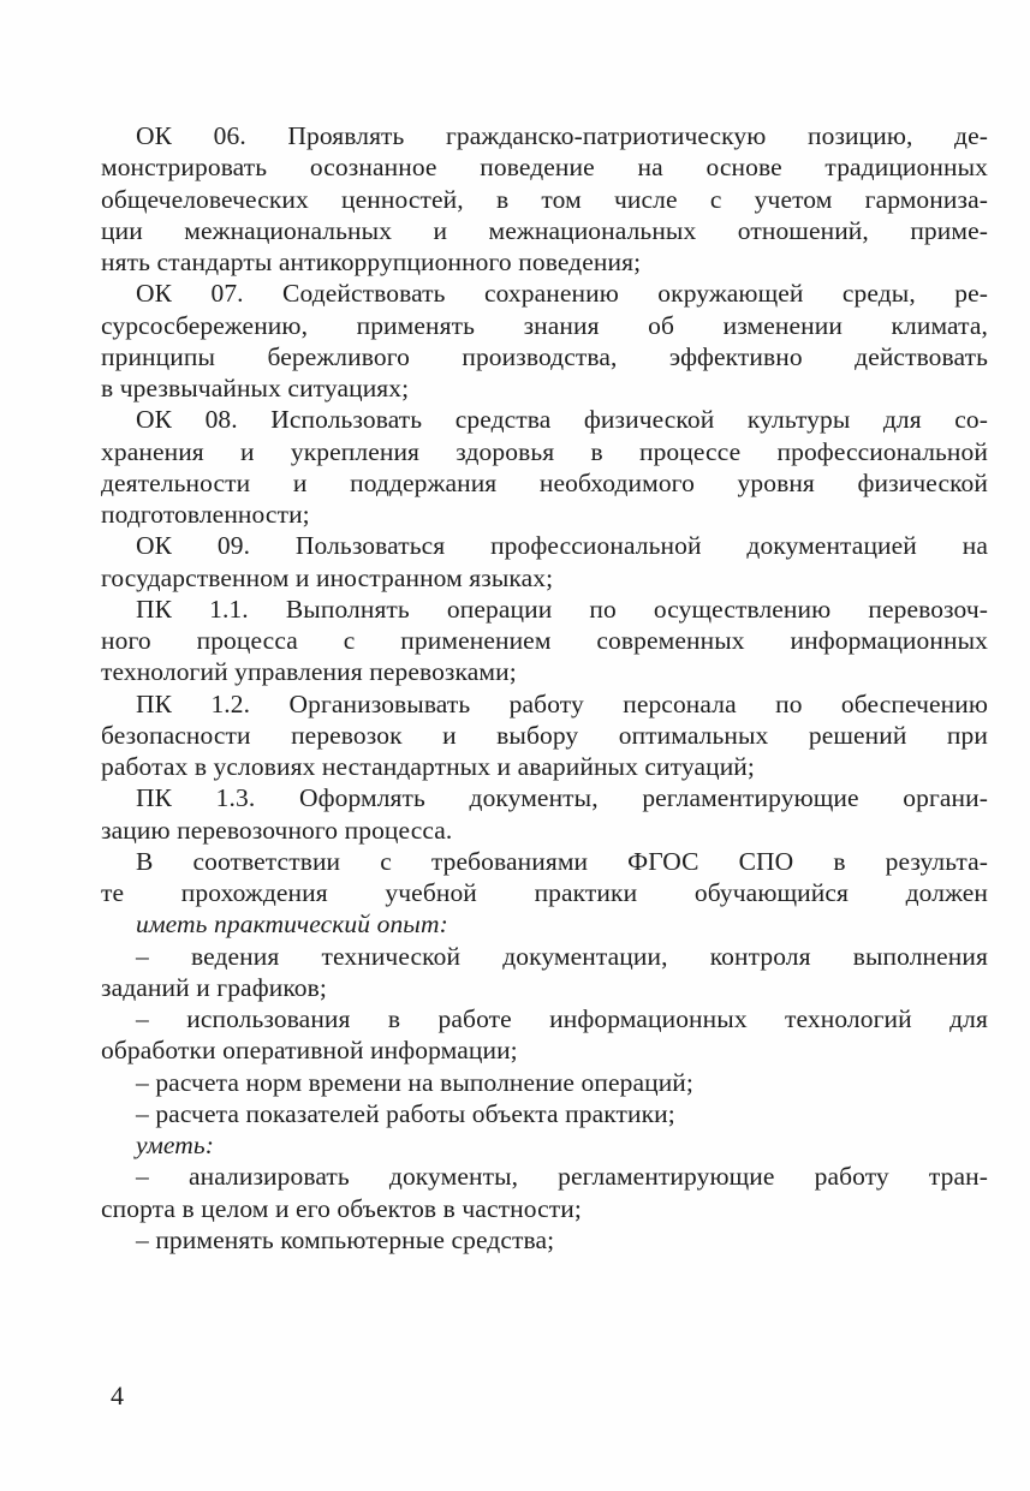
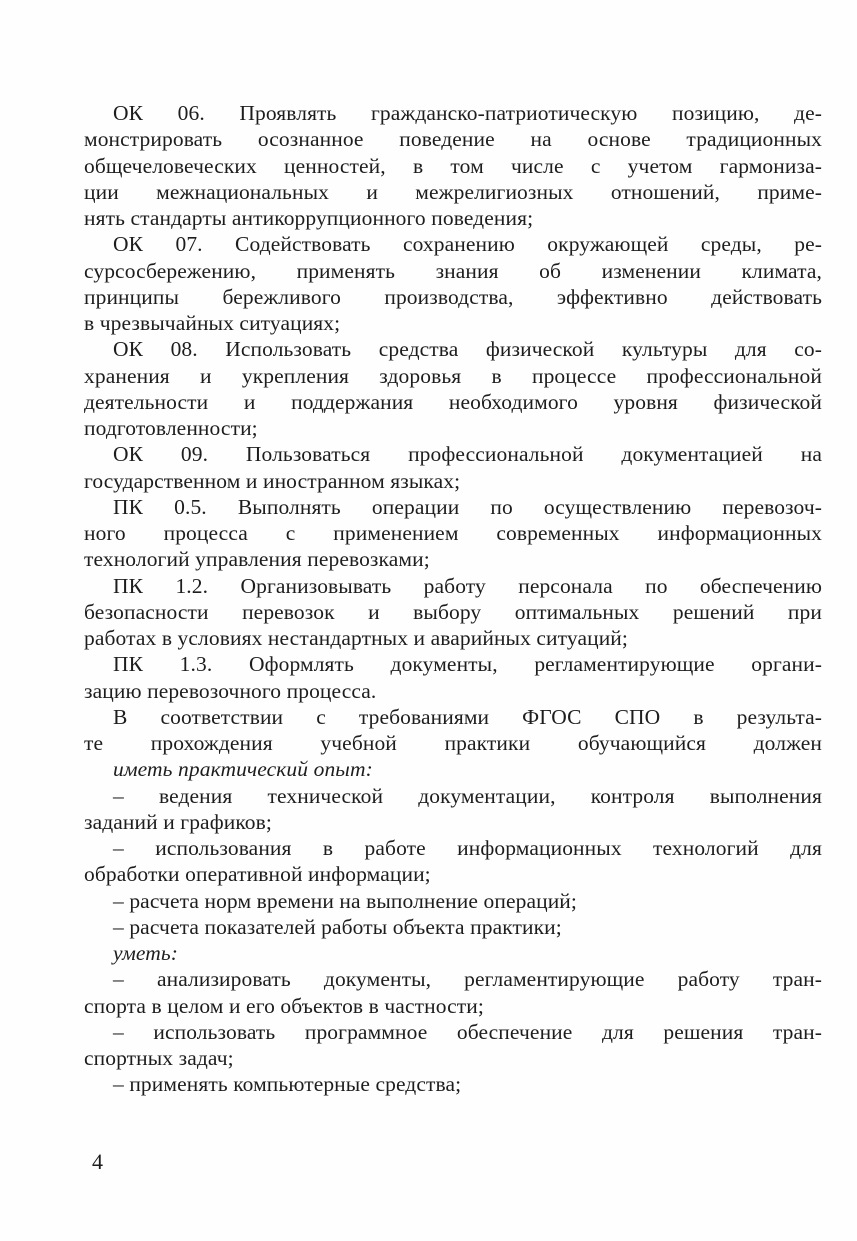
  ОК 06. Проявлять гражданско-патриотическую позицию, де-
  монстрировать осознанное поведение на основе традиционных
  общечеловеческих ценностей, в том числе с учетом гармониза-
- ции межнациональных и межнациональных отношений, приме-
+ ции межнациональных и межрелигиозных отношений, приме-
  нять стандарты антикоррупционного поведения;
  ОК 07. Содействовать сохранению окружающей среды, ре-
  сурсосбережению, применять знания об изменении климата,
  принципы бережливого производства, эффективно действовать
  в чрезвычайных ситуациях;
  ОК 08. Использовать средства физической культуры для со-
  хранения и укрепления здоровья в процессе профессиональной
  деятельности и поддержания необходимого уровня физической
  подготовленности;
  ОК 09. Пользоваться профессиональной документацией на
  государственном и иностранном языках;
- ПК 1.1. Выполнять операции по осуществлению перевозоч-
+ ПК 0.5. Выполнять операции по осуществлению перевозоч-
  ного процесса с применением современных информационных
  технологий управления перевозками;
  ПК 1.2. Организовывать работу персонала по обеспечению
  безопасности перевозок и выбору оптимальных решений при
  работах в условиях нестандартных и аварийных ситуаций;
  ПК 1.3. Оформлять документы, регламентирующие органи-
  зацию перевозочного процесса.
  В соответствии с требованиями ФГОС СПО в результа-
  те прохождения учебной практики обучающийся должен
  иметь практический опыт:
  – ведения технической документации, контроля выполнения
  заданий и графиков;
  – использования в работе информационных технологий для
  обработки оперативной информации;
  – расчета норм времени на выполнение операций;
  – расчета показателей работы объекта практики;
  уметь:
  – анализировать документы, регламентирующие работу тран-
  спорта в целом и его объектов в частности;
+ – использовать программное обеспечение для решения тран-
+ спортных задач;
  – применять компьютерные средства;
  4
